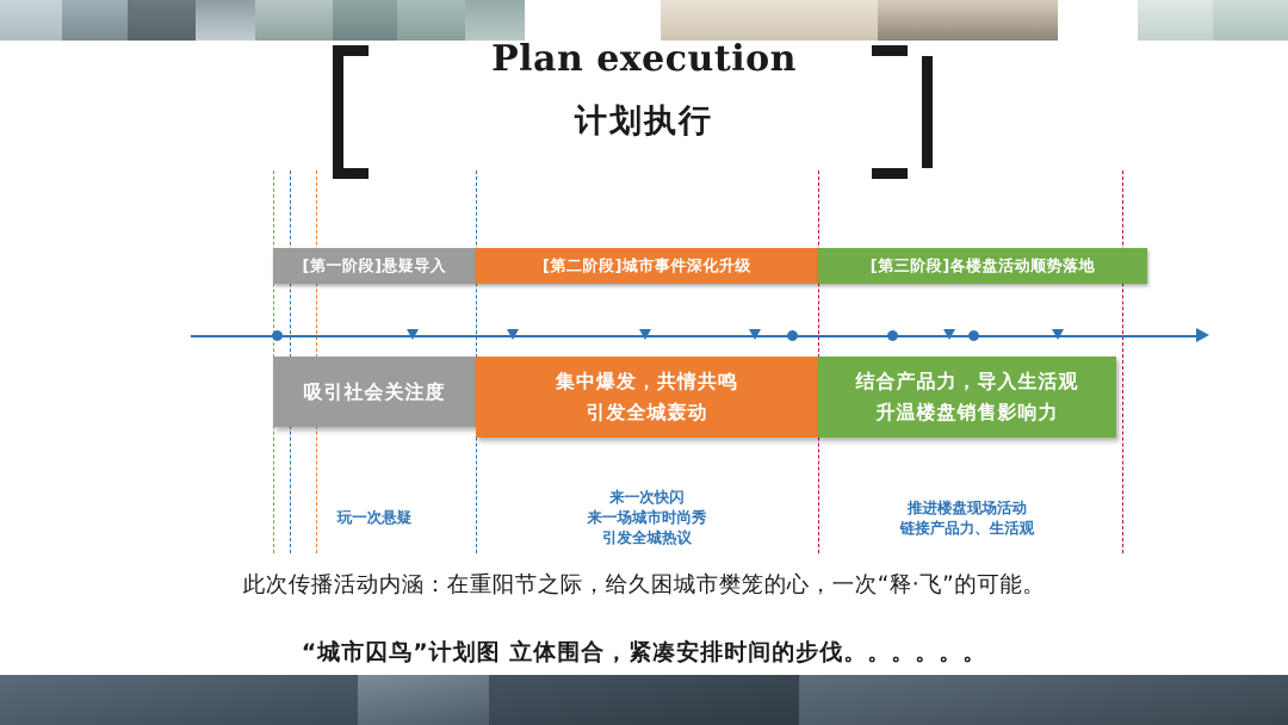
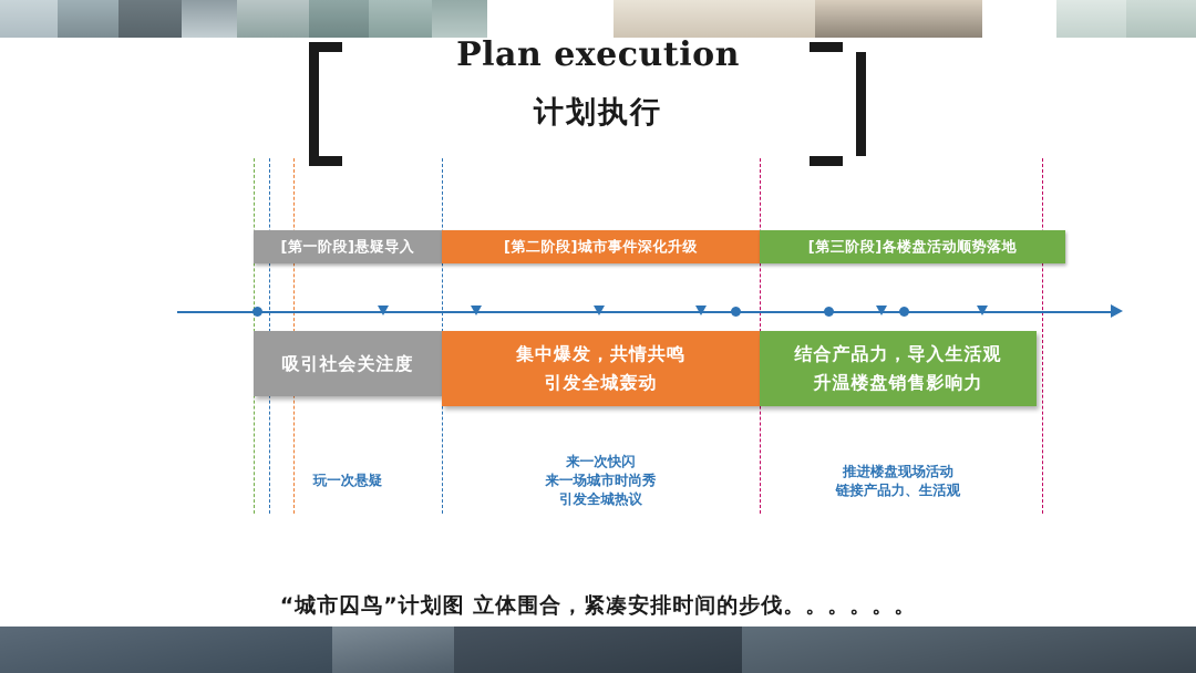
  Plan execution
  计划执行
  [第一阶段]悬疑导入
  [第二阶段]城市事件深化升级
  [第三阶段]各楼盘活动顺势落地
  吸引社会关注度
  集中爆发，共情共鸣
  引发全城轰动
  结合产品力，导入生活观
  升温楼盘销售影响力
  玩一次悬疑
  来一次快闪
  来一场城市时尚秀
  引发全城热议
  推进楼盘现场活动
  链接产品力、生活观
- 此次传播活动内涵：在重阳节之际，给久困城市樊笼的心，一次“释·飞”的可能。
  “城市囚鸟”计划图 立体围合，紧凑安排时间的步伐。。。。。。
